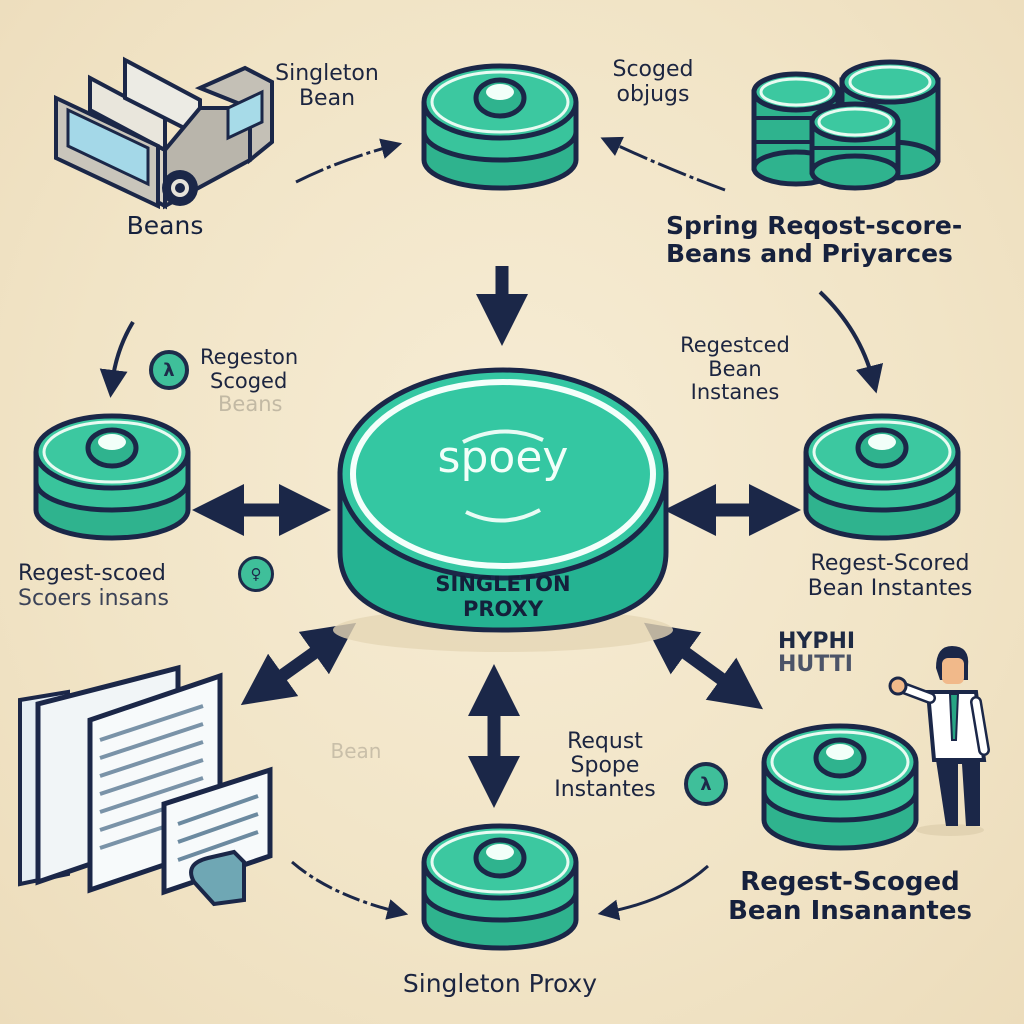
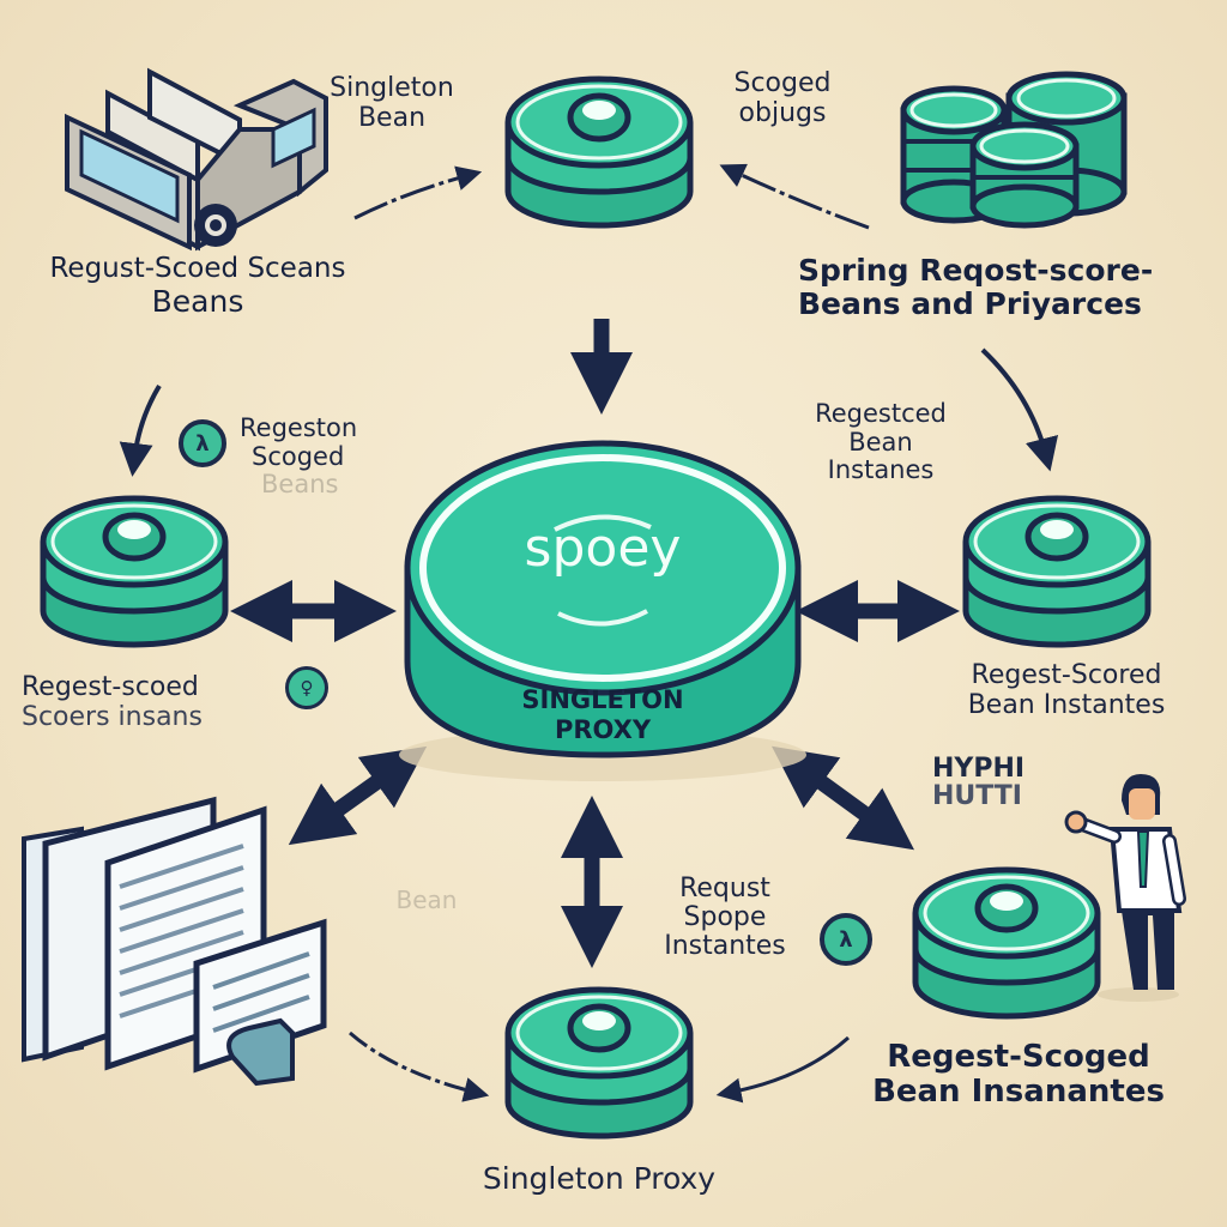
  spoey
  SINGLETON
  PROXY
  λ
  ♀
  λ
  Singleton
  Bean
  Scoged
  objugs
+ Regust-Scoed Sceans
  Beans
  Spring Reqost-score-
  Beans and Priyarces
  Regeston
  Scoged
  Beans
  Regestced
  Bean
  Instanes
  Regest-scoed
  Scoers insans
  Regest-Scored
  Bean Instantes
  HYPHI
  HUTTI
  Bean
  Requst
  Spope
  Instantes
  Regest-Scoged
  Bean Insanantes
  Singleton Proxy
